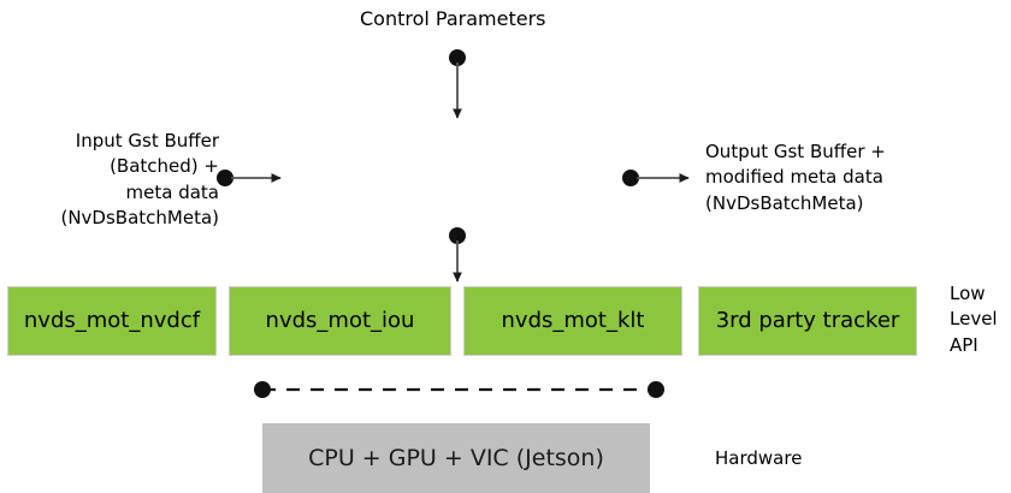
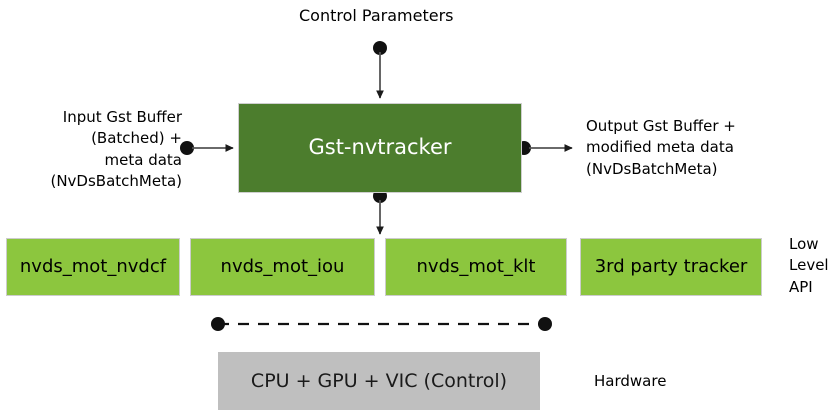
  Control Parameters
  Input Gst Buffer
  (Batched) +
  meta data
  (NvDsBatchMeta)
  Output Gst Buffer +
  modified meta data
  (NvDsBatchMeta)
  Low
  Level
  API
  Hardware
+ Gst-nvtracker
  nvds_mot_nvdcf
  nvds_mot_iou
  nvds_mot_klt
  3rd party tracker
- CPU + GPU + VIC (Jetson)
+ CPU + GPU + VIC (Control)
